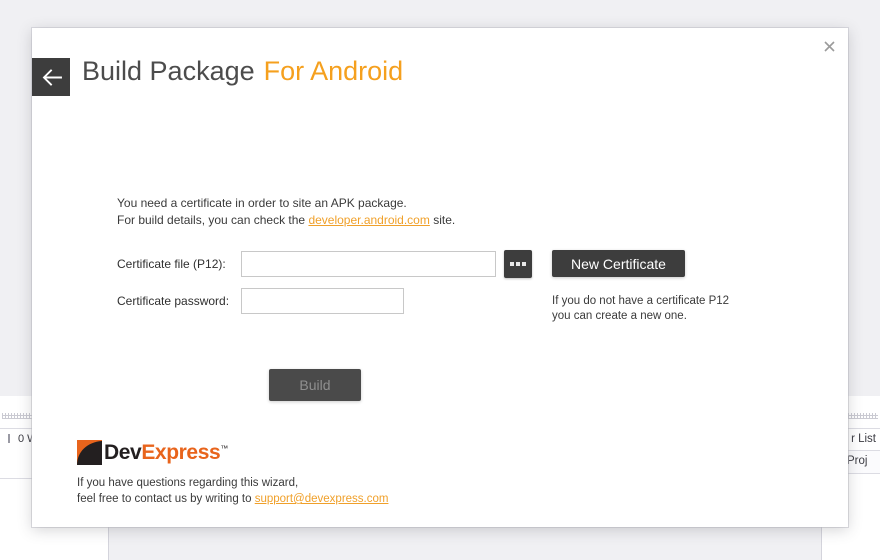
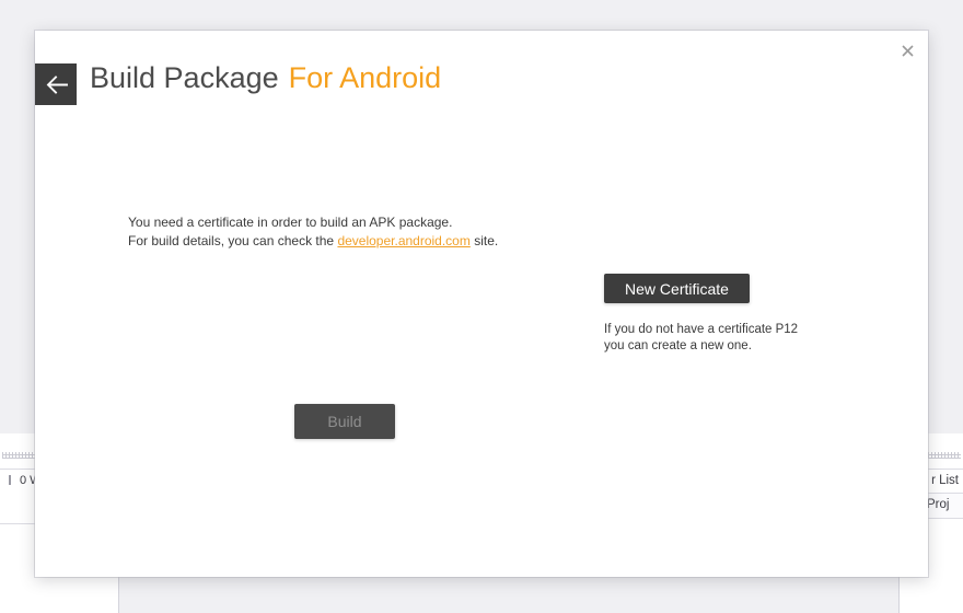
  r List
  Proj
  Build Package
  For Android
- You need a certificate in order to site an APK package.
+ You need a certificate in order to build an APK package.
  For build details, you can check the developer.android.com site.
- Certificate file (P12):
- Certificate password:
  Build
  New Certificate
  If you do not have a certificate P12 you can create a new one.
- DevExpress™
- If you have questions regarding this wizard,
- feel free to contact us by writing to support@devexpress.com
